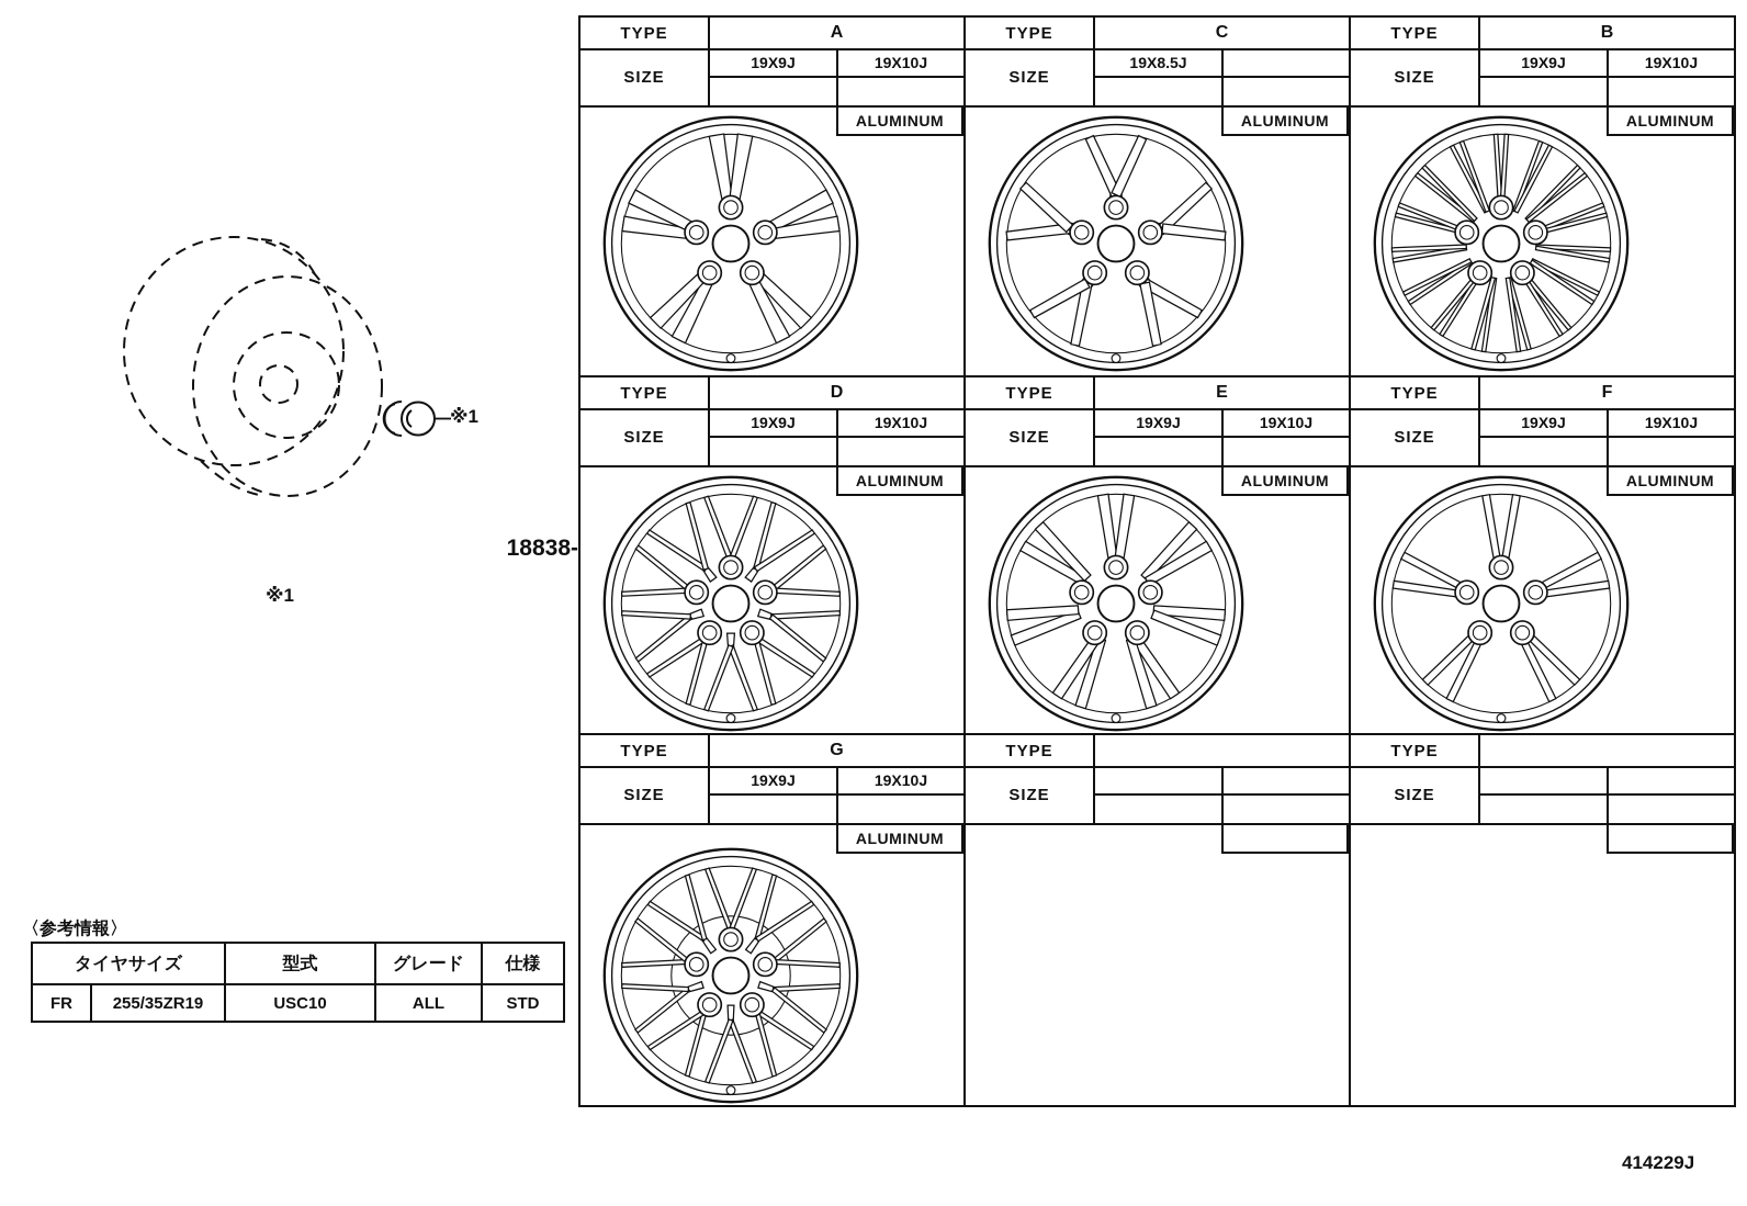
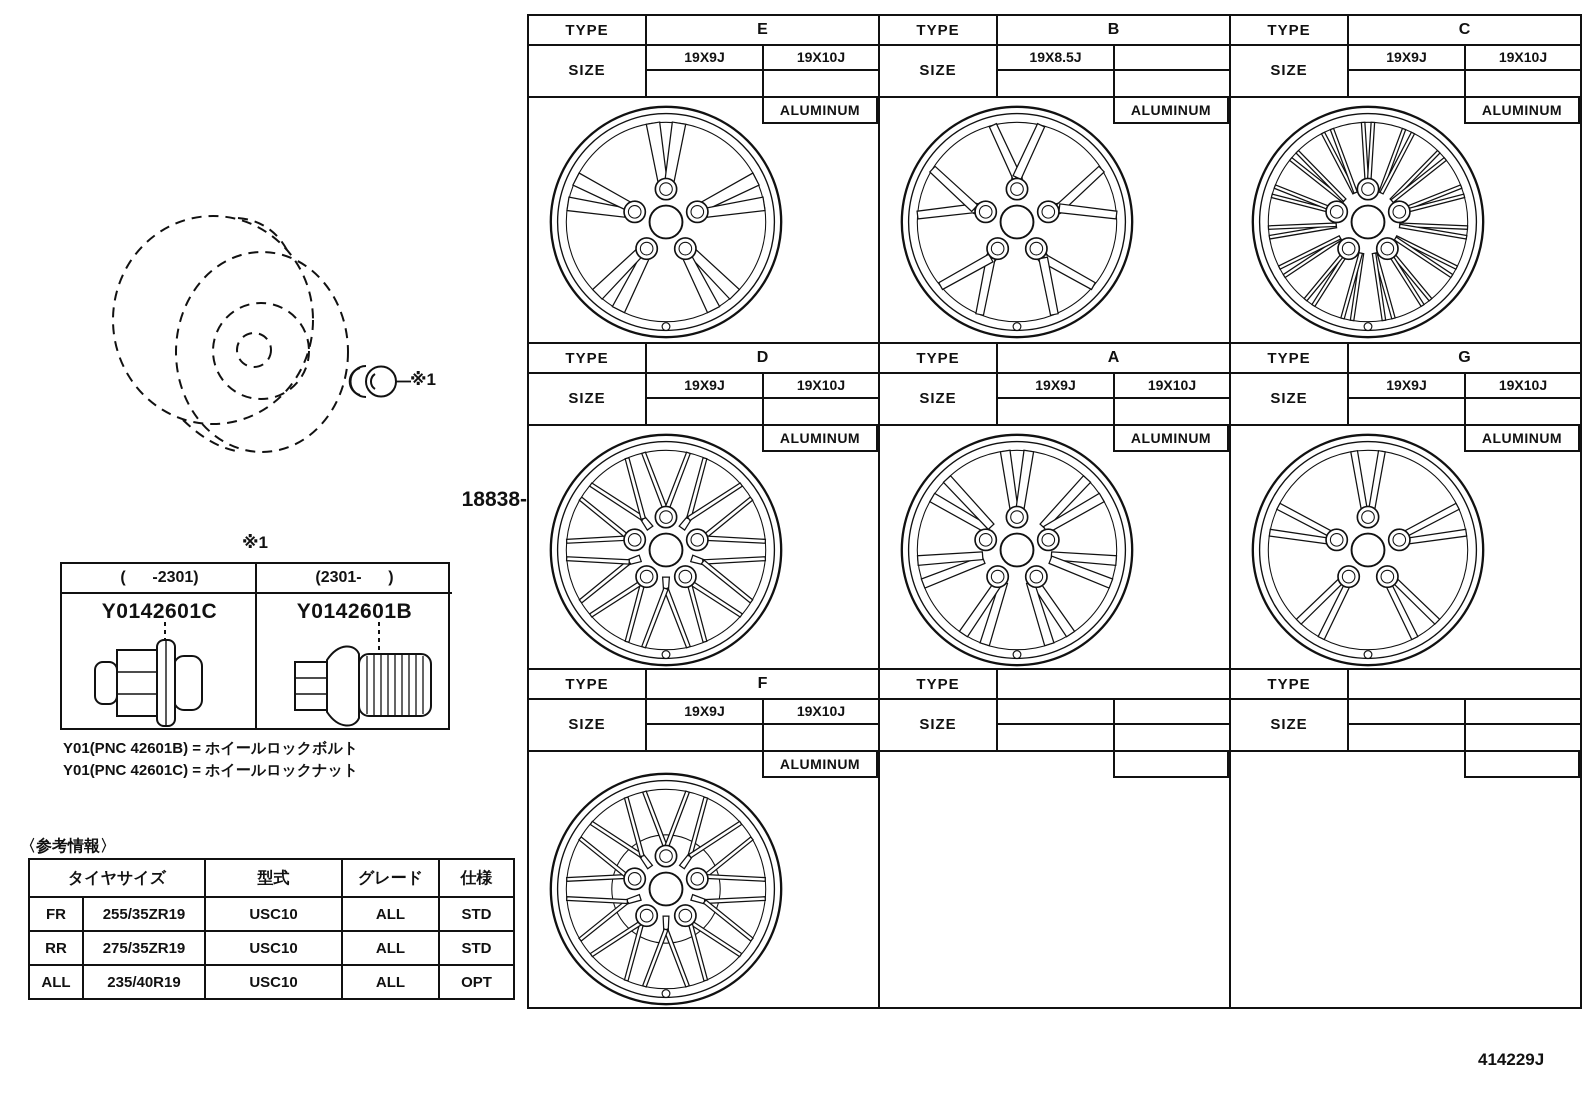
  ※1
  18838-
  ※1
+ ( -2301)
+ (2301- )
+ Y0142601C
+ Y0142601B
+ Y01(PNC 42601B) = ホイールロックボルト
+ Y01(PNC 42601C) = ホイールロックナット
  〈参考情報〉
  タイヤサイズ	型式	グレード	仕様
  FR	255/35ZR19	USC10	ALL	STD
+ RR	275/35ZR19	USC10	ALL	STD
+ ALL	235/40R19	USC10	ALL	OPT
  TYPE
- A
+ E
  SIZE
  19X9J
  19X10J
  ALUMINUM
  TYPE
- C
+ B
  SIZE
  19X8.5J
  ALUMINUM
  TYPE
- B
+ C
  SIZE
  19X9J
  19X10J
  ALUMINUM
  TYPE
  D
  SIZE
  19X9J
  19X10J
  ALUMINUM
  TYPE
- E
+ A
  SIZE
  19X9J
  19X10J
  ALUMINUM
  TYPE
- F
+ G
  SIZE
  19X9J
  19X10J
  ALUMINUM
  TYPE
- G
+ F
  SIZE
  19X9J
  19X10J
  ALUMINUM
  TYPE
  SIZE
  TYPE
  SIZE
  414229J
